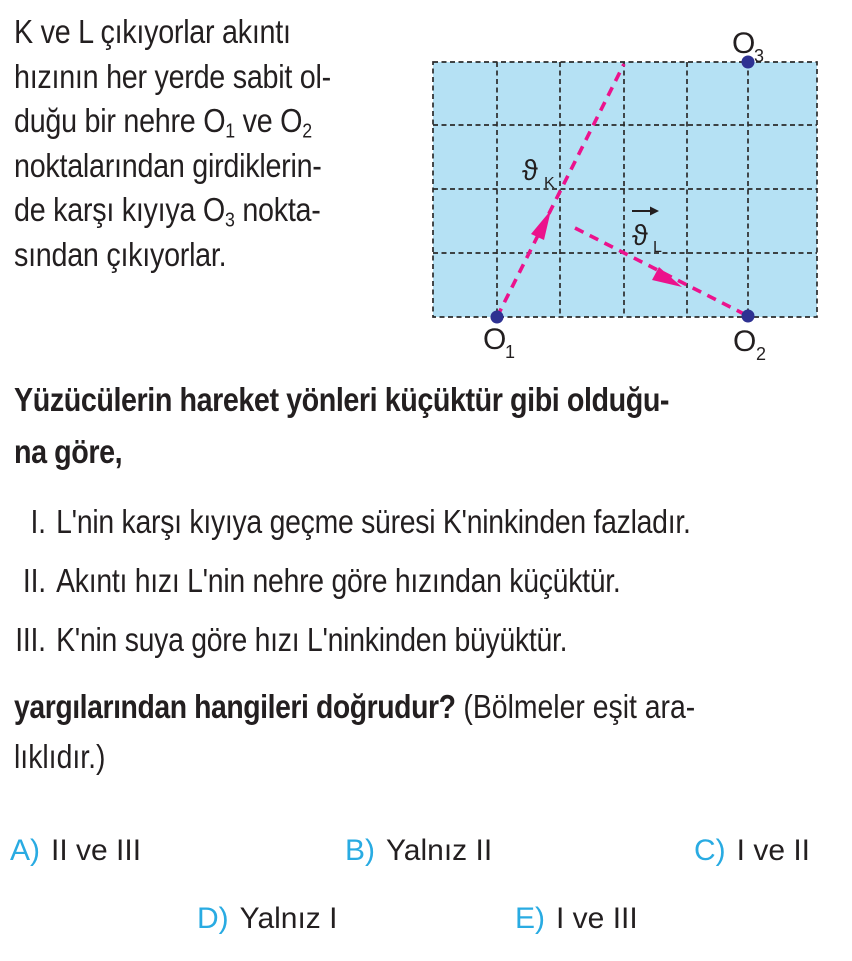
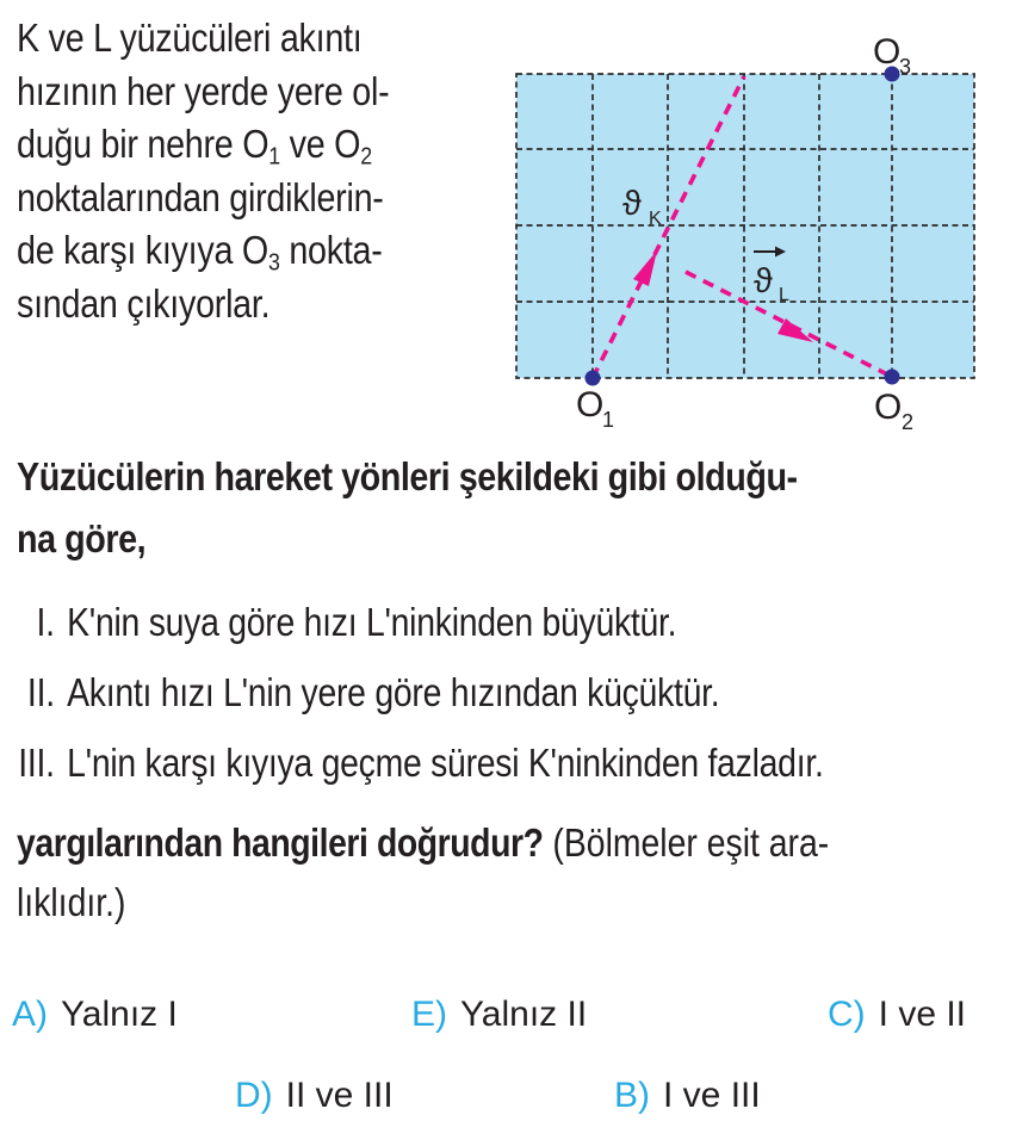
- K ve L çıkıyorlar akıntı
+ K ve L yüzücüleri akıntı
- hızının her yerde sabit ol-
+ hızının her yerde yere ol-
  duğu bir nehre O1 ve O2
  noktalarından girdiklerin-
  de karşı kıyıya O3 nokta-
  sından çıkıyorlar.
  O
  3
  O
  1
  O
  2
  ϑ
  K
  ϑ
  L
- Yüzücülerin hareket yönleri küçüktür gibi olduğu-
+ Yüzücülerin hareket yönleri şekildeki gibi olduğu-
  na göre,
- I. L'nin karşı kıyıya geçme süresi K'ninkinden fazladır.
+ I. K'nin suya göre hızı L'ninkinden büyüktür.
- II. Akıntı hızı L'nin nehre göre hızından küçüktür.
+ II. Akıntı hızı L'nin yere göre hızından küçüktür.
- III. K'nin suya göre hızı L'ninkinden büyüktür.
+ III. L'nin karşı kıyıya geçme süresi K'ninkinden fazladır.
  yargılarından hangileri doğrudur? (Bölmeler eşit ara-
  lıklıdır.)
- A) II ve III
+ A) Yalnız I
- B) Yalnız II
+ E) Yalnız II
  C) I ve II
- D) Yalnız I
+ D) II ve III
- E) I ve III
+ B) I ve III
